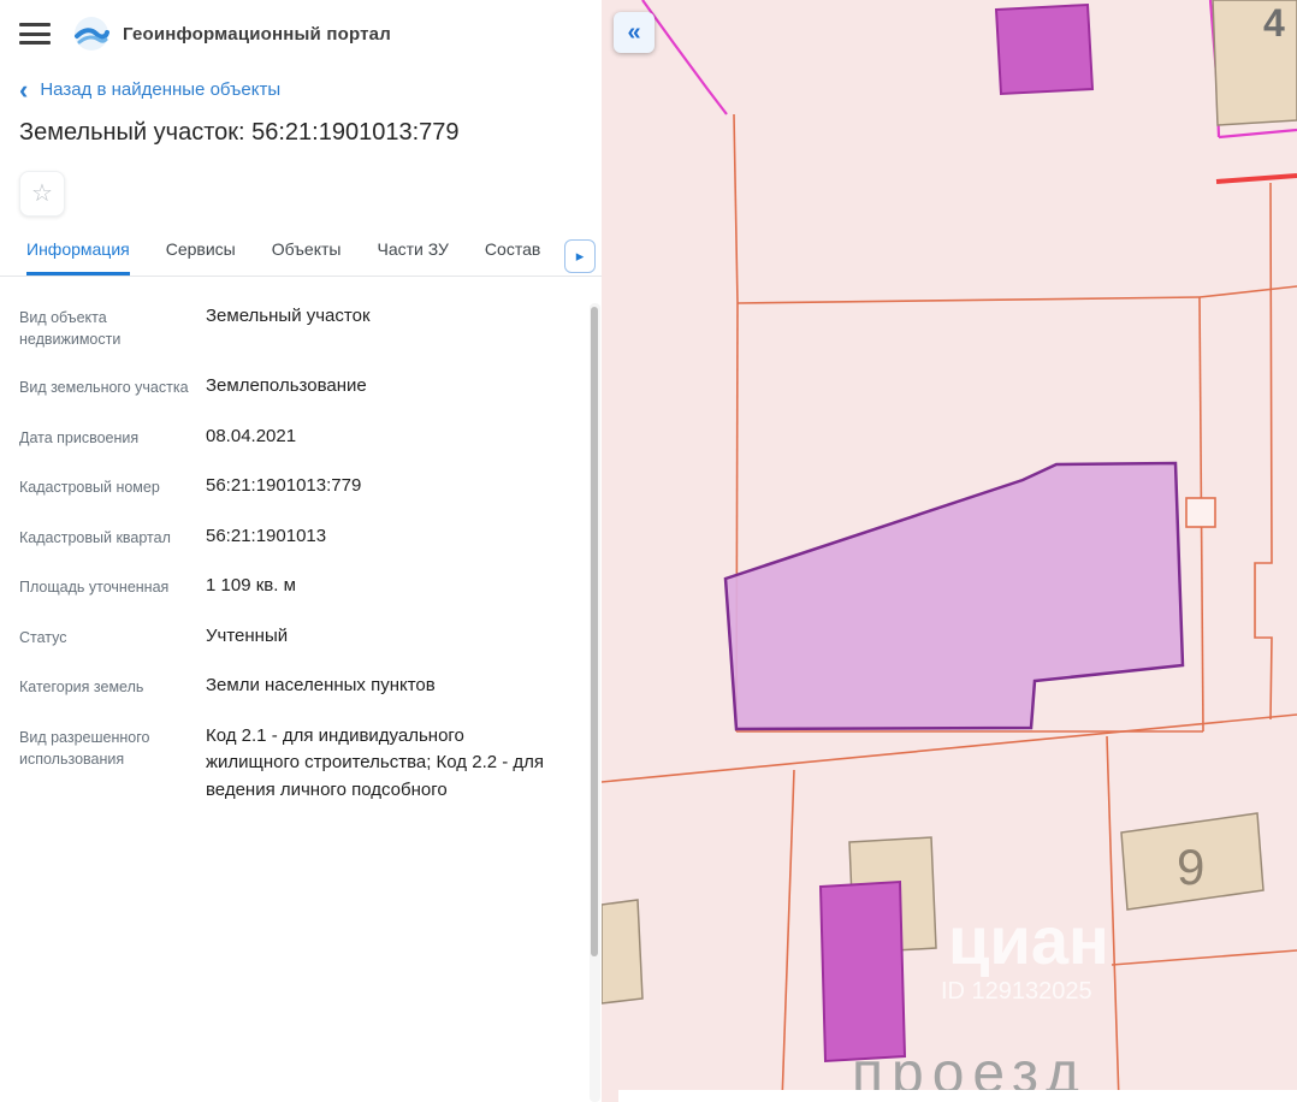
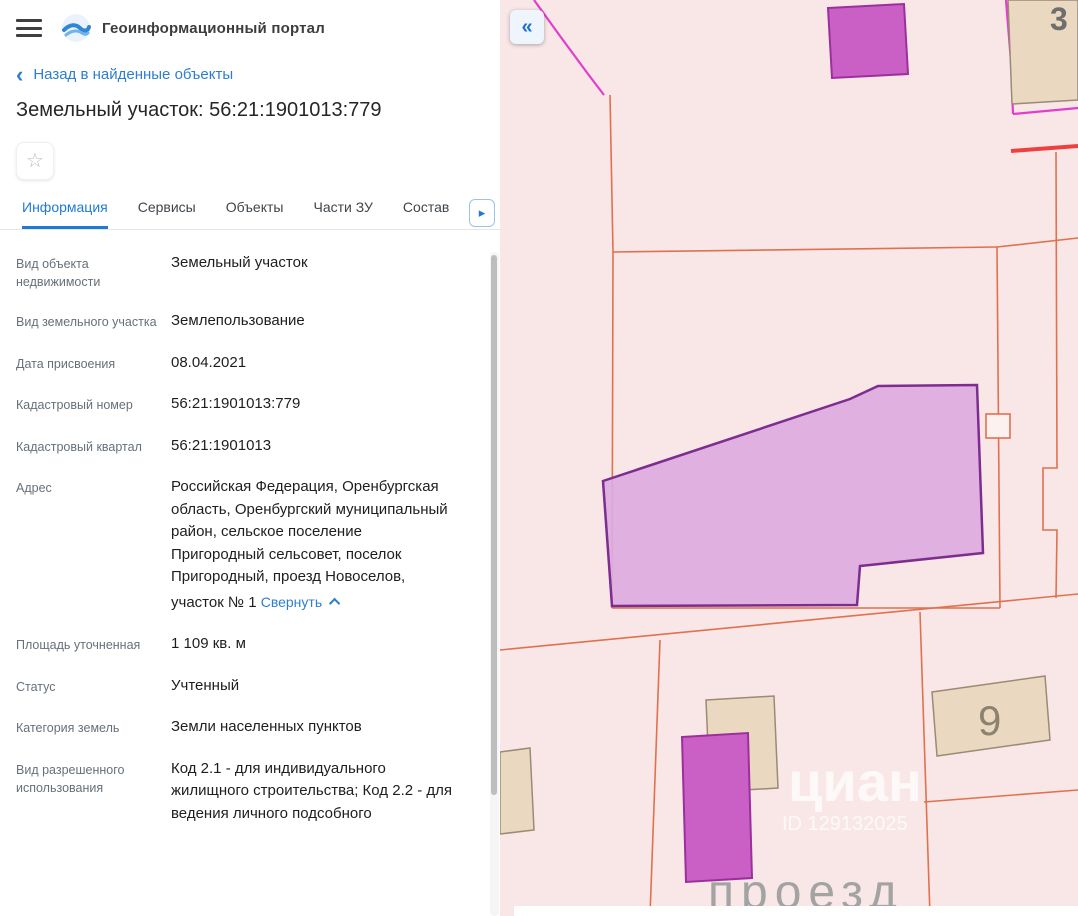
  Геоинформационный портал
  ‹
  Назад в найденные объекты
  Земельный участок: 56:21:1901013:779
  ☆
  Информация
  Сервисы
  Объекты
  Части ЗУ
  Состав
  ▸
  Вид объекта недвижимости
  Земельный участок
  Вид земельного участка
  Землепользование
  Дата присвоения
  08.04.2021
  Кадастровый номер
  56:21:1901013:779
  Кадастровый квартал
  56:21:1901013
+ Адрес
+ Российская Федерация, Оренбургская область, Оренбургский муниципальный район, сельское поселение Пригородный сельсовет, поселок Пригородный, проезд Новоселов, участок № 1
+ Свернуть
  Площадь уточненная
  1 109 кв. м
  Статус
  Учтенный
  Категория земель
  Земли населенных пунктов
  Вид разрешенного использования
  Код 2.1 - для индивидуального жилищного строительства; Код 2.2 - для ведения личного подсобного
- 4
+ 3
  9
  проезд
  «
